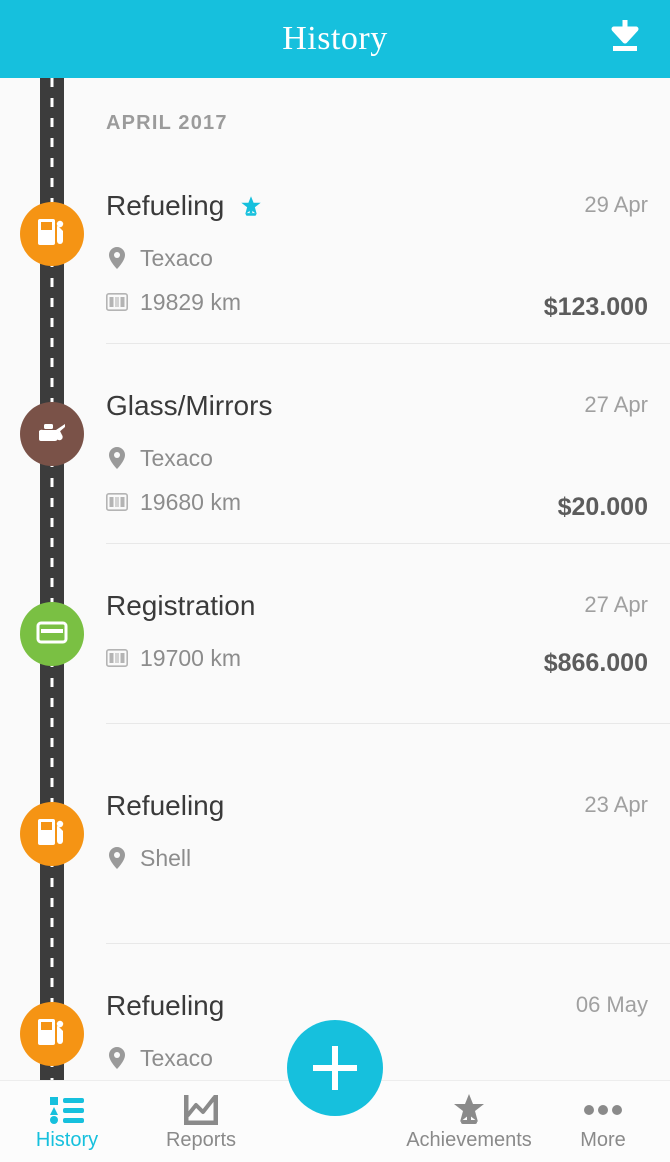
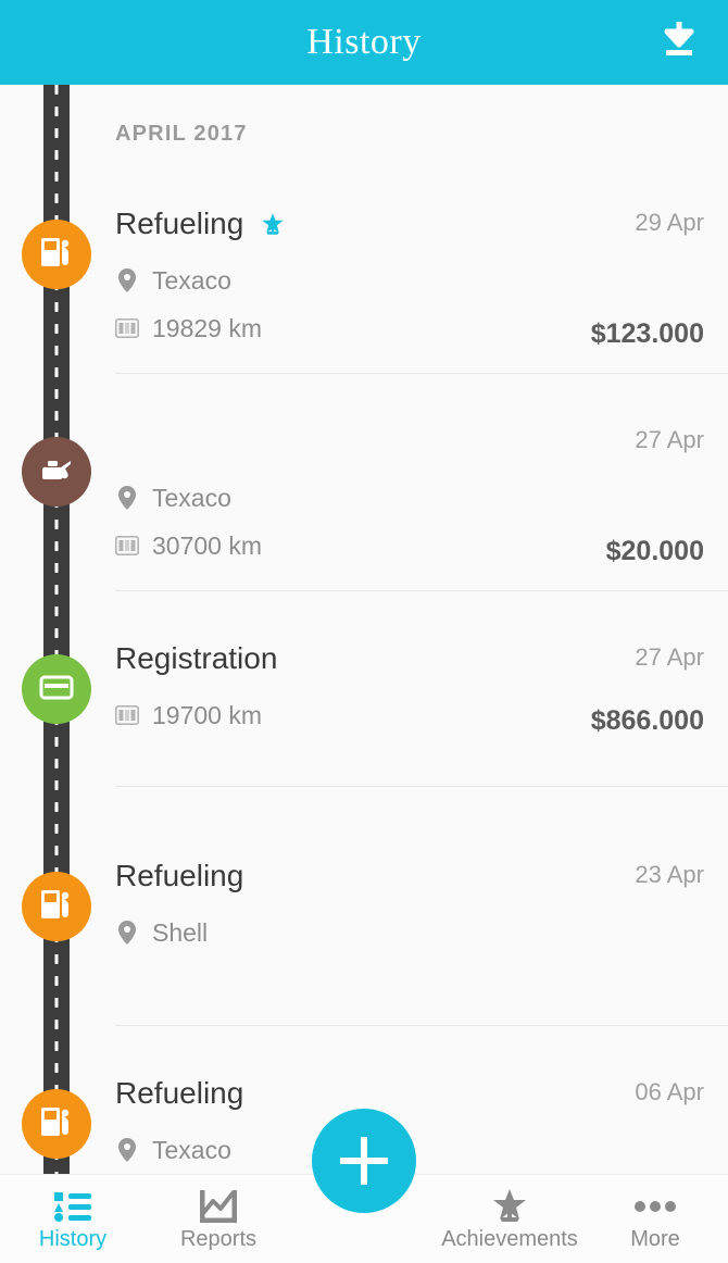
  History
  APRIL 2017
  Refueling
  29 Apr
  Texaco
  19829 km
  $123.000
- Glass/Mirrors
  27 Apr
  Texaco
- 19680 km
+ 30700 km
  $20.000
  Registration
  27 Apr
  19700 km
  $866.000
  Refueling
  23 Apr
  Shell
  Refueling
- 06 May
+ 06 Apr
  Texaco
  History
  Reports
  Achievements
  More
